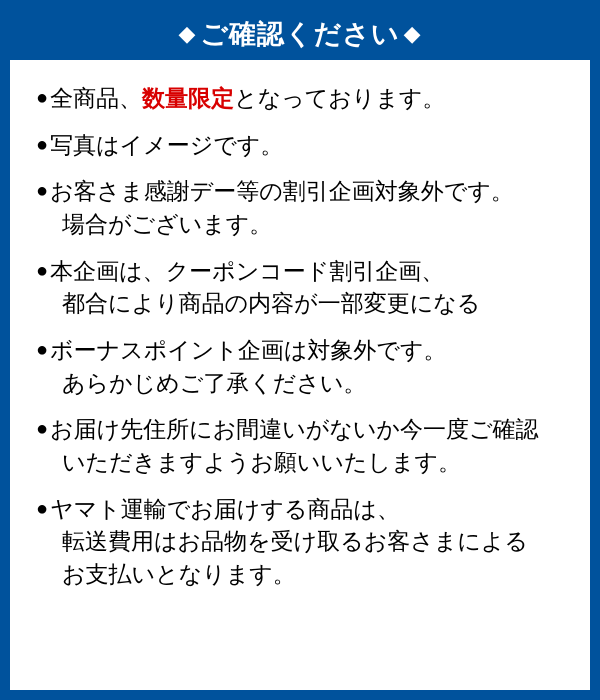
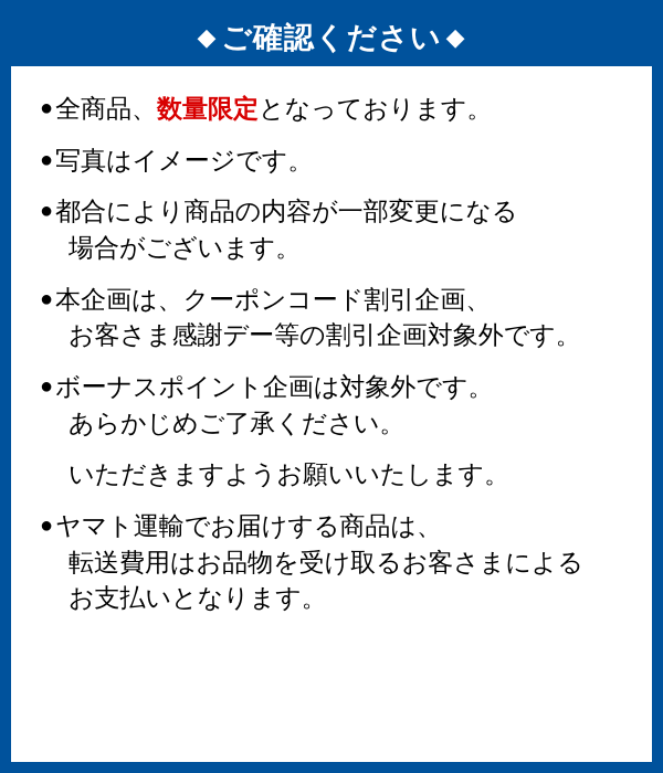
  ◆
  ご確認ください
  ◆
  ●全商品、数量限定となっております。
  ●写真はイメージです。
- ●お客さま感謝デー等の割引企画対象外です。
+ ●都合により商品の内容が一部変更になる
  場合がございます。
  ●本企画は、クーポンコード割引企画、
- 都合により商品の内容が一部変更になる
+ お客さま感謝デー等の割引企画対象外です。
  ●ボーナスポイント企画は対象外です。
  あらかじめご了承ください。
- ●お届け先住所にお間違いがないか今一度ご確認
  いただきますようお願いいたします。
  ●ヤマト運輸でお届けする商品は、
  転送費用はお品物を受け取るお客さまによる
  お支払いとなります。
